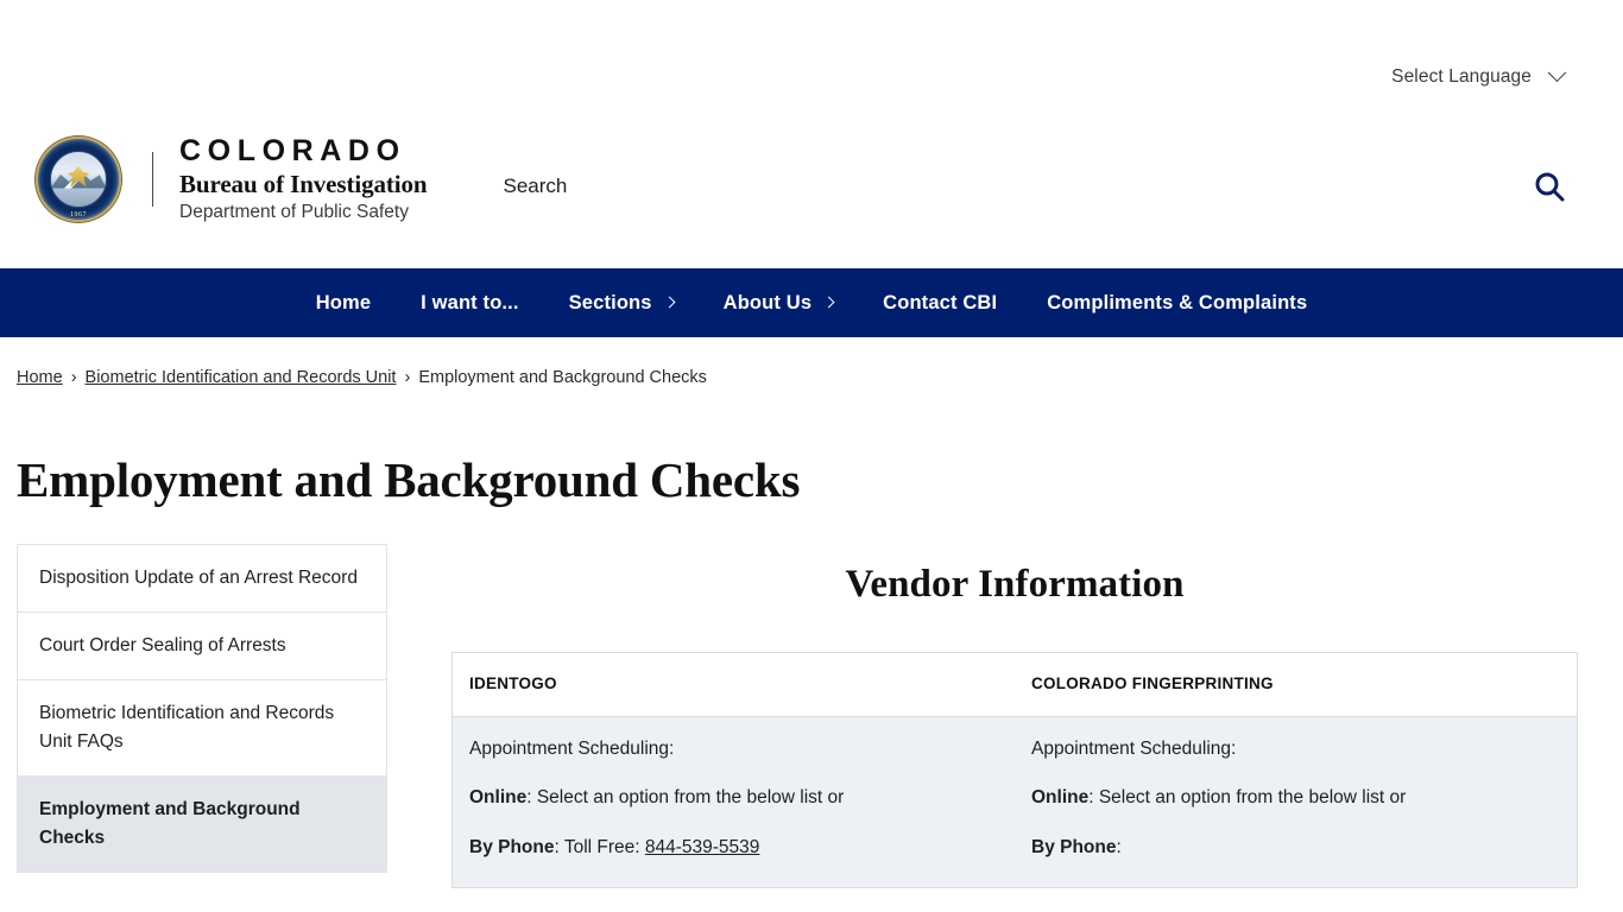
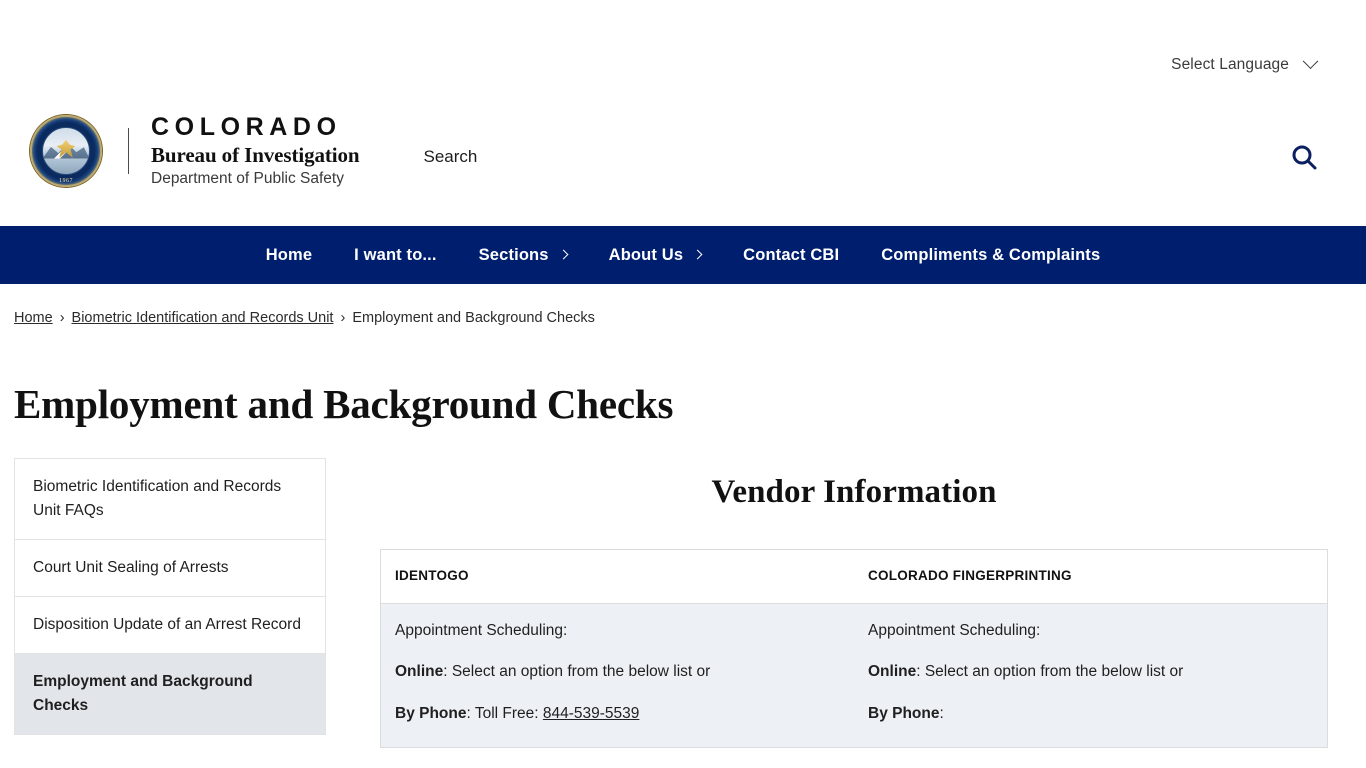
  Select Language
  COLORADO
  Bureau of Investigation
  Department of Public Safety
  Search
  Home
  I want to...
  Sections
  About Us
  Contact CBI
  Compliments & Complaints
  Home
  ›
  Biometric Identification and Records Unit
  ›
  Employment and Background Checks
  Employment and Background Checks
- Disposition Update of an Arrest Record
+ Biometric Identification and Records Unit FAQs
- Court Order Sealing of Arrests
+ Court Unit Sealing of Arrests
- Biometric Identification and Records Unit FAQs
+ Disposition Update of an Arrest Record
  Employment and Background Checks
  Vendor Information
  IDENTOGO	COLORADO FINGERPRINTING
  Appointment Scheduling: Online: Select an option from the below list or By Phone: Toll Free: 844-539-5539	Appointment Scheduling: Online: Select an option from the below list or By Phone:
